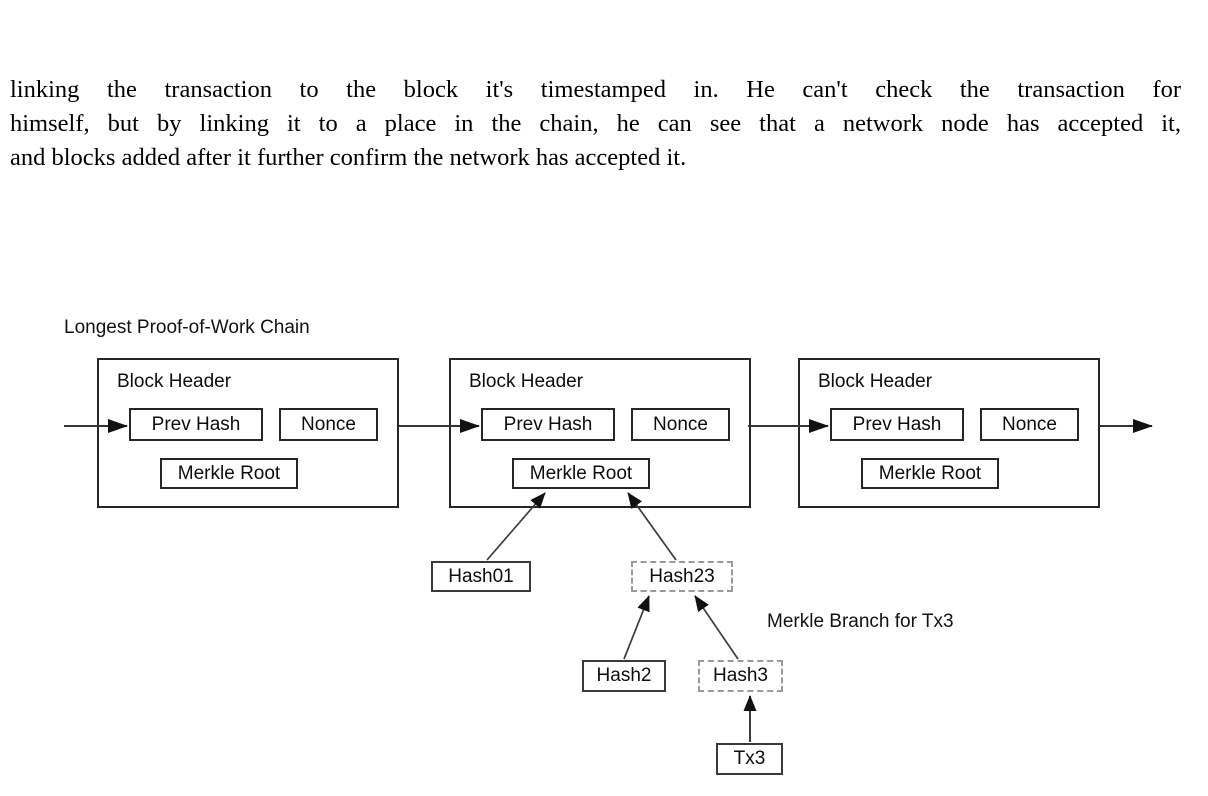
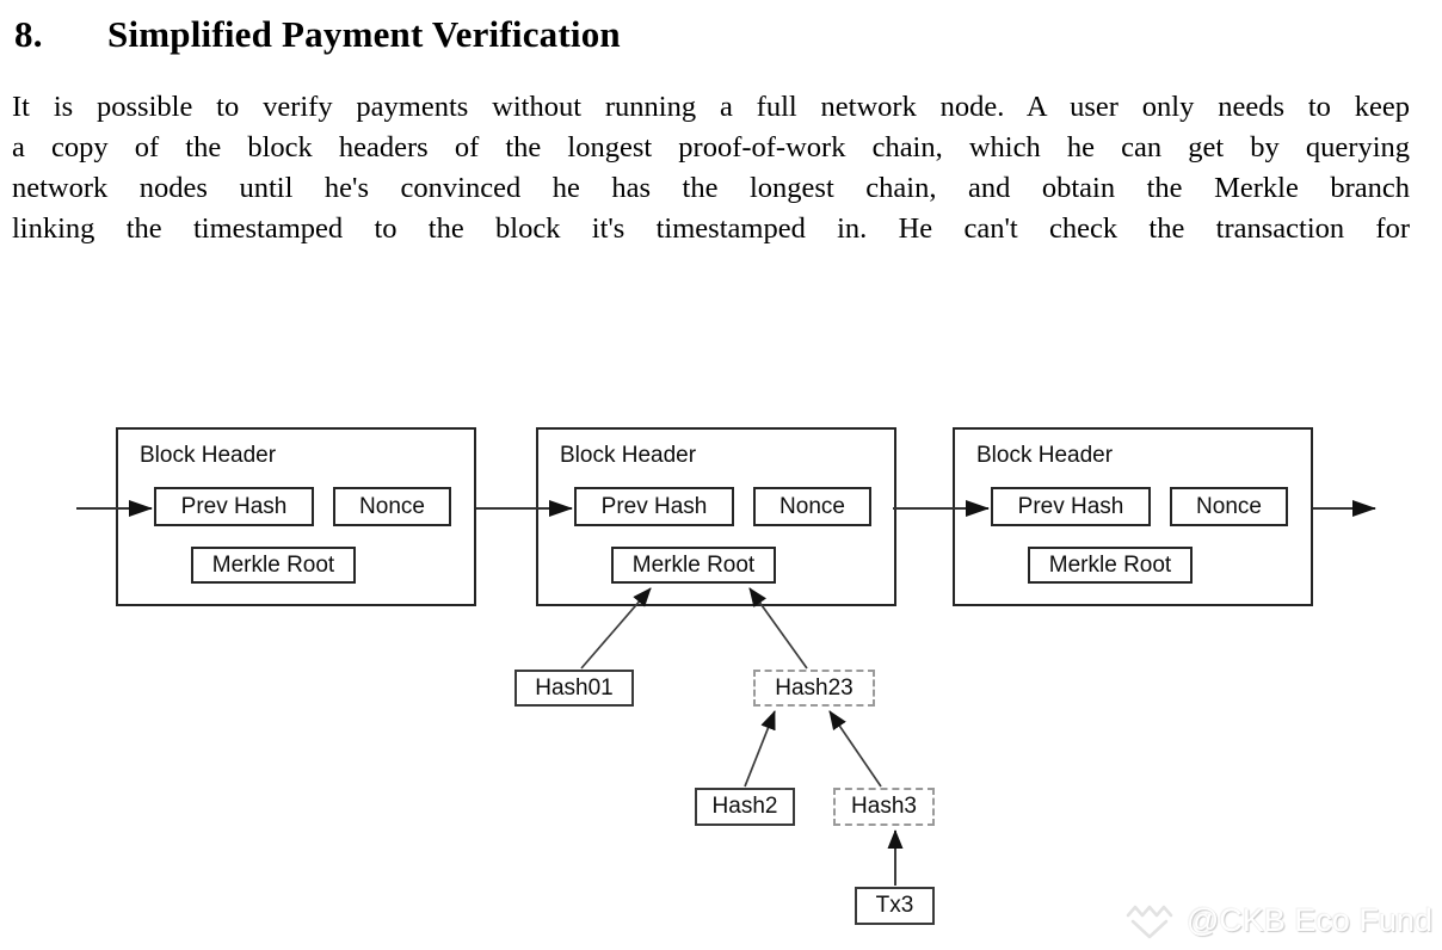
+ 8. Simplified Payment Verification
+ It is possible to verify payments without running a full network node. A user only needs to keep
+ a copy of the block headers of the longest proof-of-work chain, which he can get by querying
+ network nodes until he's convinced he has the longest chain, and obtain the Merkle branch
- linking the transaction to the block it's timestamped in. He can't check the transaction for
+ linking the timestamped to the block it's timestamped in. He can't check the transaction for
- himself, but by linking it to a place in the chain, he can see that a network node has accepted it,
- and blocks added after it further confirm the network has accepted it.
- Longest Proof-of-Work Chain
- Merkle Branch for Tx3
  Block Header
  Prev Hash
  Nonce
  Merkle Root
  Block Header
  Prev Hash
  Nonce
  Merkle Root
  Block Header
  Prev Hash
  Nonce
  Merkle Root
  Hash01
  Hash23
  Hash2
  Hash3
  Tx3
+ @CKB Eco Fund
